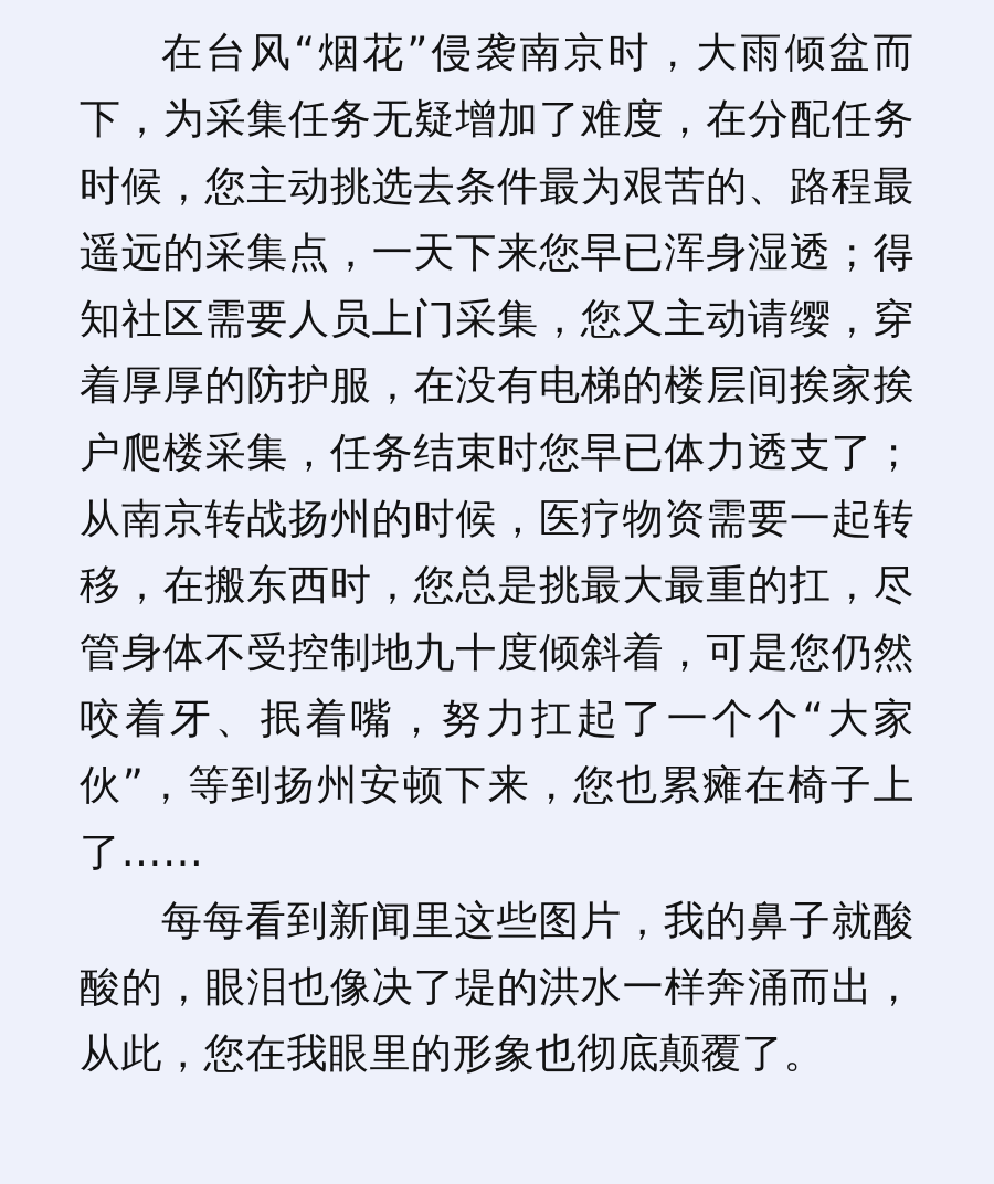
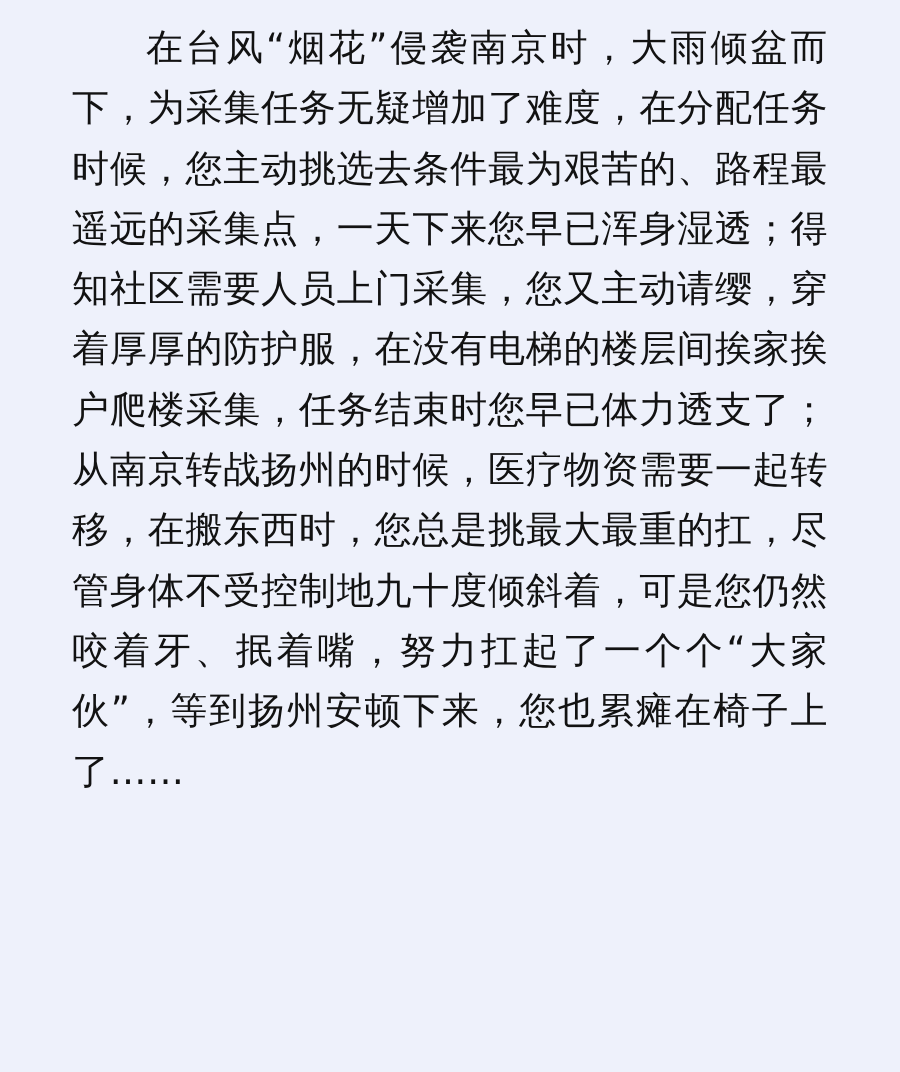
  在台风“烟花”侵袭南京时，大雨倾盆而下，为采集任务无疑增加了难度，在分配任务时候，您主动挑选去条件最为艰苦的、路程最遥远的采集点，一天下来您早已浑身湿透；得知社区需要人员上门采集，您又主动请缨，穿着厚厚的防护服，在没有电梯的楼层间挨家挨户爬楼采集，任务结束时您早已体力透支了；从南京转战扬州的时候，医疗物资需要一起转移，在搬东西时，您总是挑最大最重的扛，尽管身体不受控制地九十度倾斜着，可是您仍然咬着牙、抿着嘴，努力扛起了一个个“大家伙”，等到扬州安顿下来，您也累瘫在椅子上了……
- 每每看到新闻里这些图片，我的鼻子就酸酸的，眼泪也像决了堤的洪水一样奔涌而出，从此，您在我眼里的形象也彻底颠覆了。
